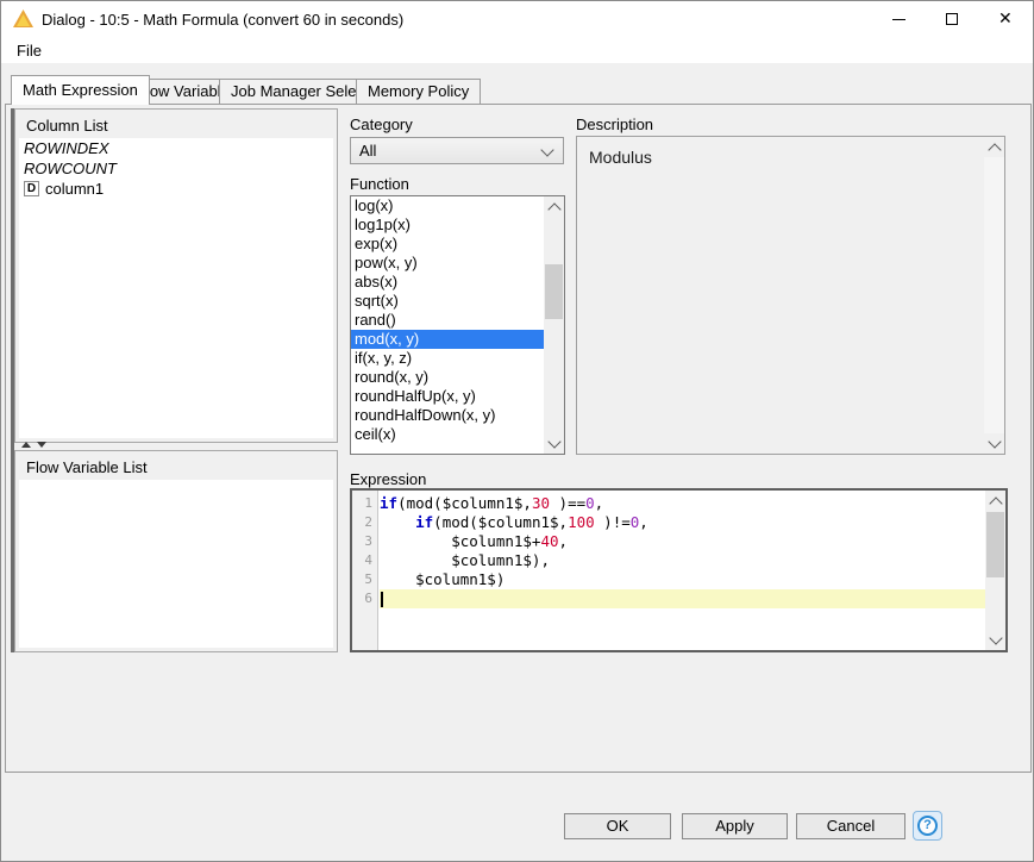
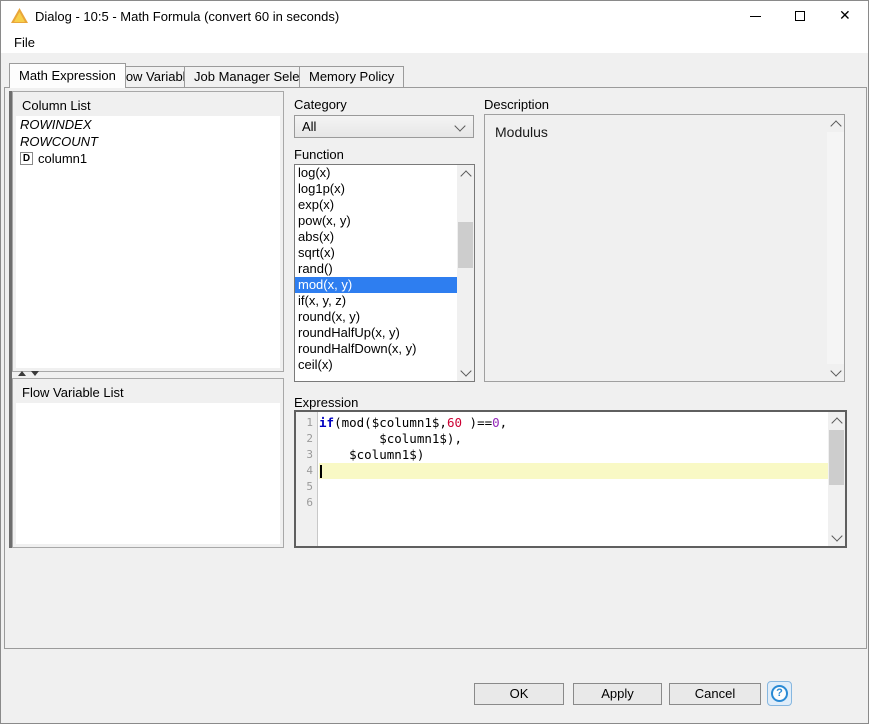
  Dialog - 10:5 - Math Formula (convert 60 in seconds)
  ✕
  File
  Math Expression
  Job Manager Sele
  Memory Policy
  Column List
  ROWINDEX
  ROWCOUNT
  D
  column1
  Flow Variable List
  Category
  All
  Function
  log(x)
  log1p(x)
  exp(x)
  pow(x, y)
  abs(x)
  sqrt(x)
  rand()
  mod(x, y)
  if(x, y, z)
  round(x, y)
  roundHalfUp(x, y)
  roundHalfDown(x, y)
  ceil(x)
  Description
  Modulus
  Expression
  1
  2
  3
  4
  5
  6
- if(mod($column1$,30 )==0,
+ if(mod($column1$,60 )==0,
- if(mod($column1$,100 )!=0,
- $column1$+40,
  $column1$),
  $column1$)
  OK
  Apply
  Cancel
  ?
